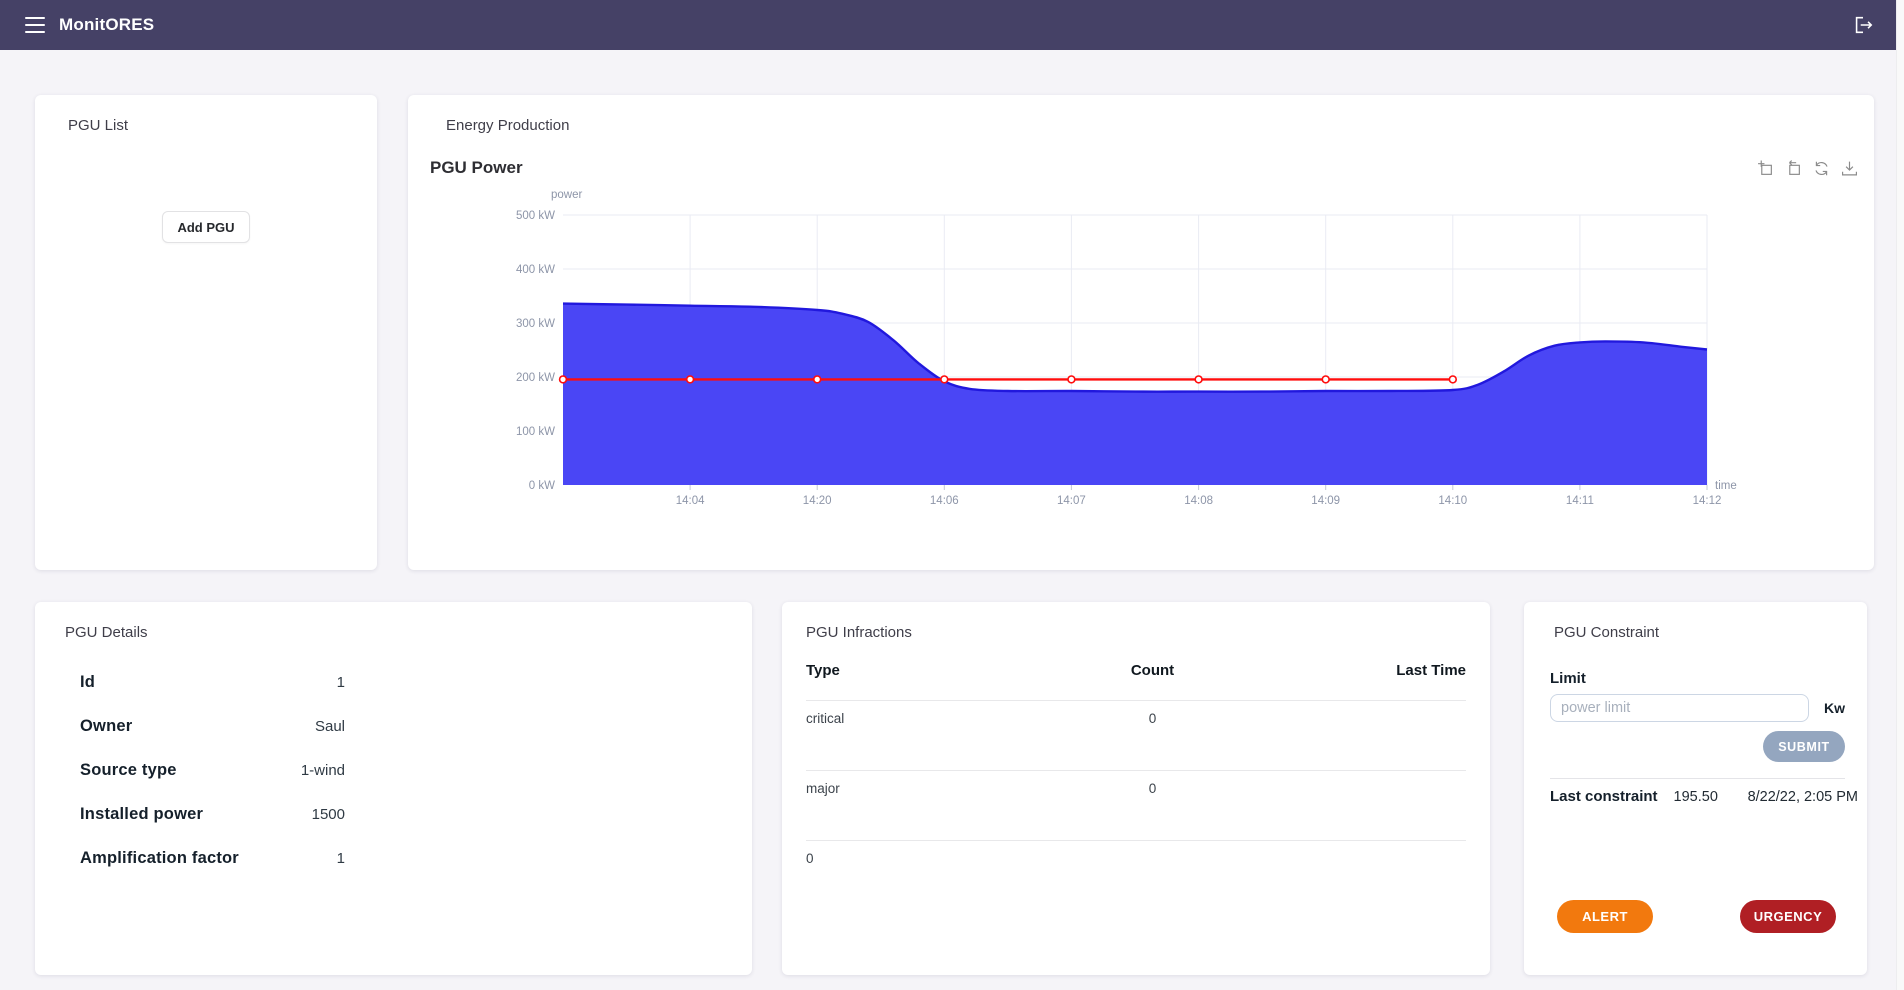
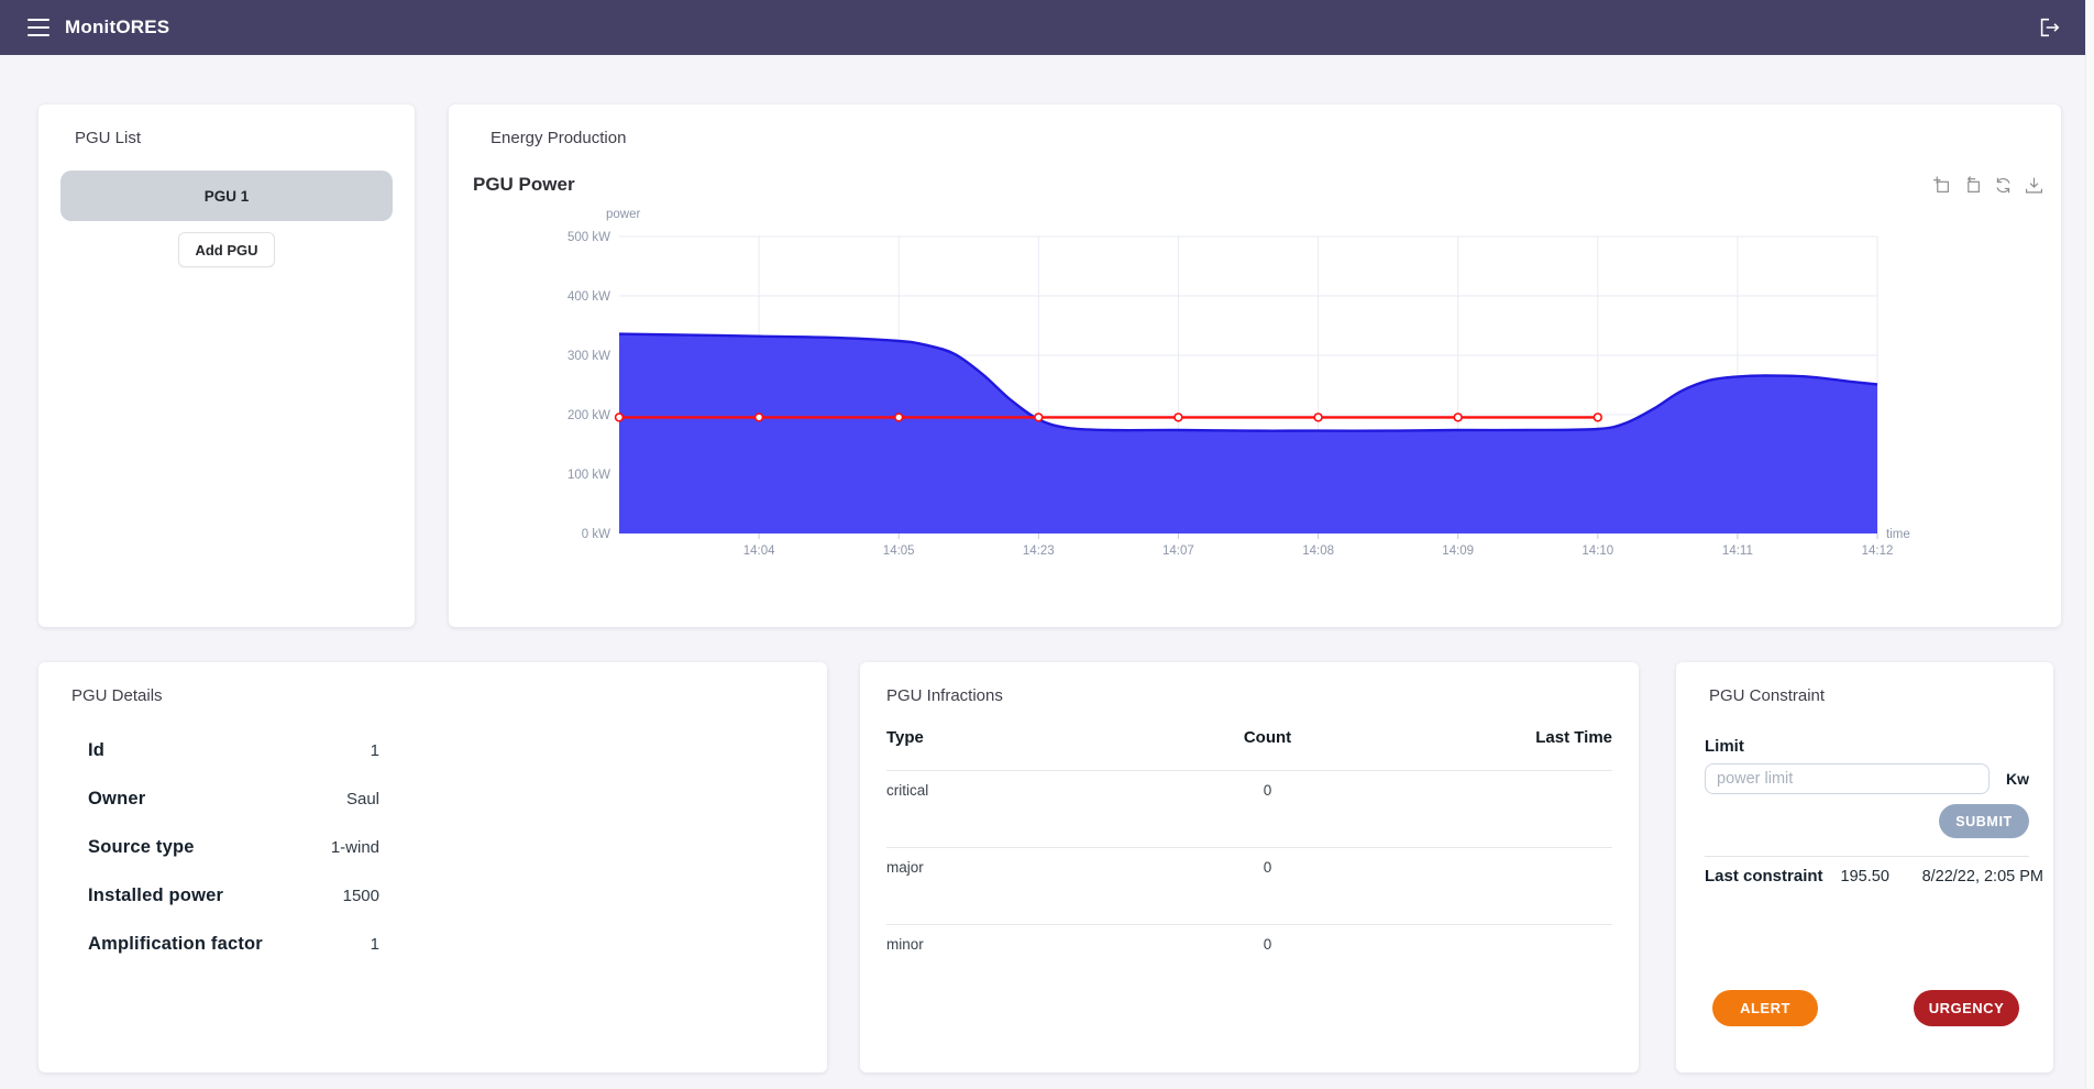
  MonitORES
  PGU List
+ PGU 1
  Add PGU
  Energy Production
  PGU Power
  14:04
- 14:20
+ 14:05
- 14:06
+ 14:23
  14:07
  14:08
  14:09
  14:10
  14:11
  14:12
  0 kW
  100 kW
  200 kW
  300 kW
  400 kW
  500 kW
  power
  time
  PGU Details
  Id
  1
  Owner
  Saul
  Source type
  1-wind
  Installed power
  1500
  Amplification factor
  1
  PGU Infractions
  Type
  Count
  Last Time
  critical
  0
  major
  0
+ minor
  0
  PGU Constraint
  Limit
  power limit
  Kw
  SUBMIT
  Last constraint
  195.50
  8/22/22, 2:05 PM
  ALERT
  URGENCY
